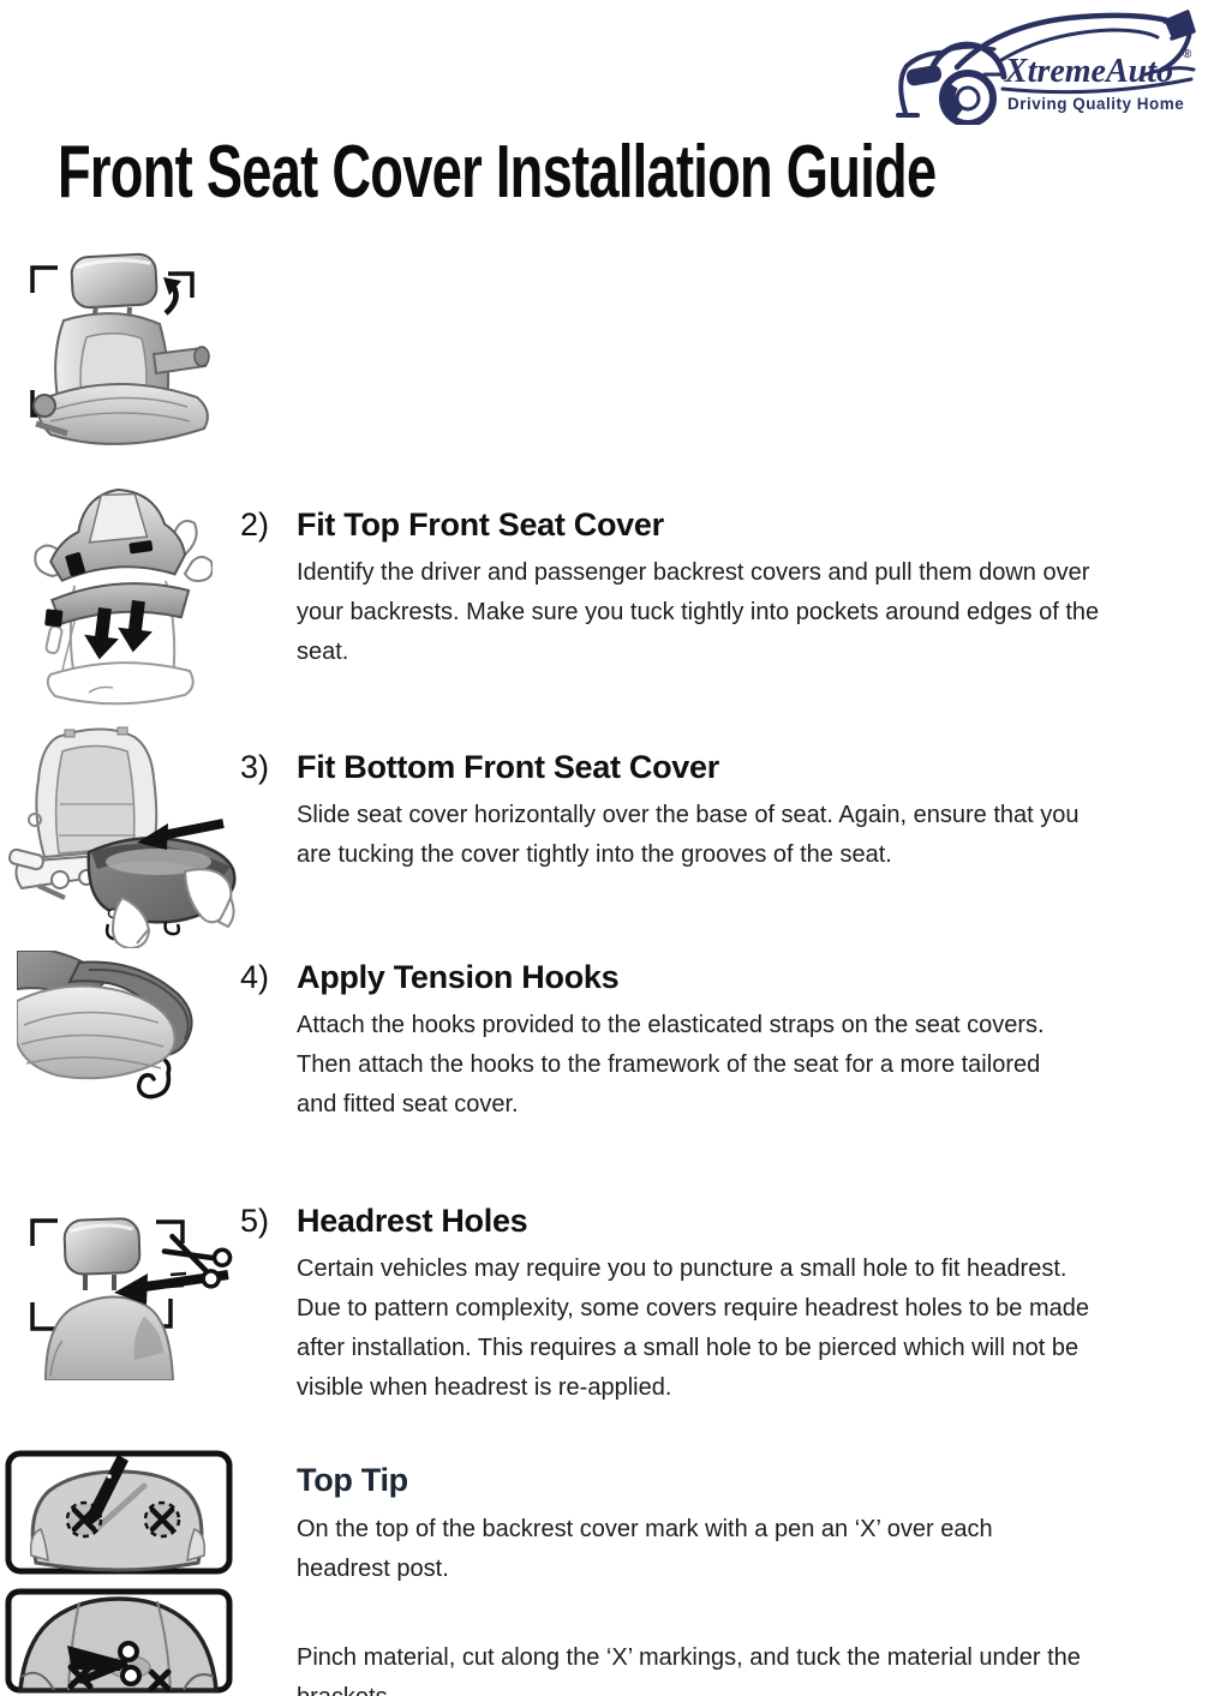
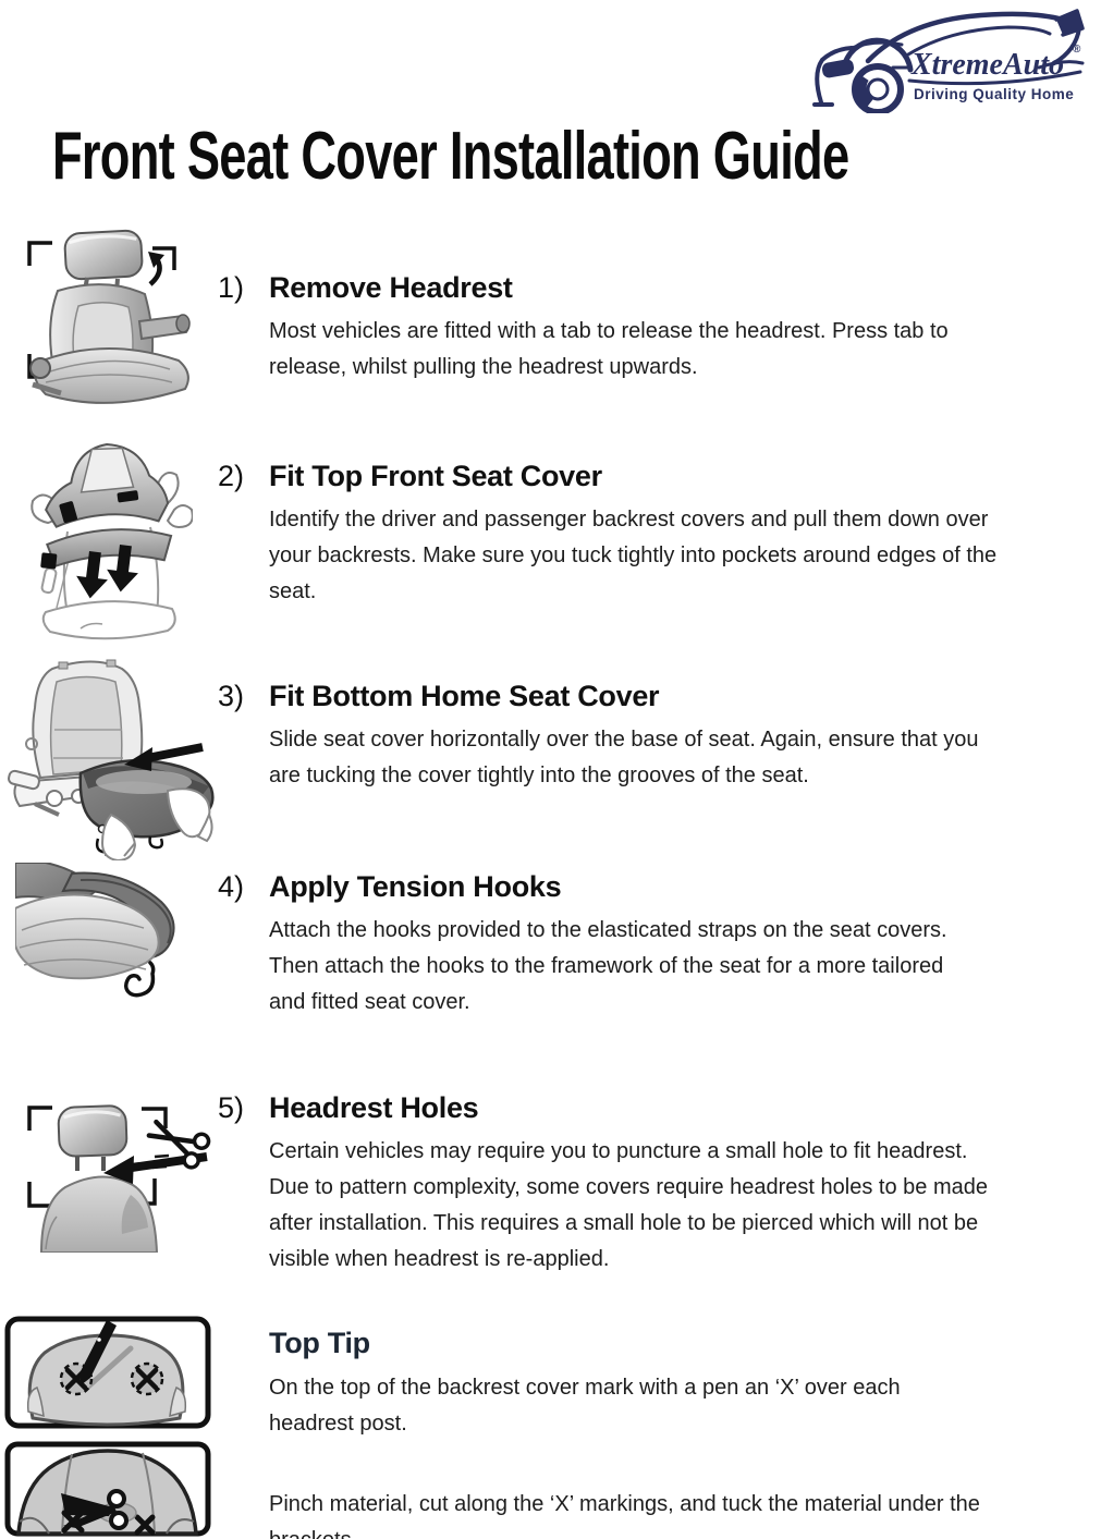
  XtremeAuto
  ®
  Driving Quality Home
  Front Seat Cover Installation Guide
+ 1)
+ Remove Headrest
+ Most vehicles are fitted with a tab to release the headrest. Press tab to release, whilst pulling the headrest upwards.
  2)
  Fit Top Front Seat Cover
  Identify the driver and passenger backrest covers and pull them down over your backrests. Make sure you tuck tightly into pockets around edges of the seat.
  3)
- Fit Bottom Front Seat Cover
+ Fit Bottom Home Seat Cover
  Slide seat cover horizontally over the base of seat. Again, ensure that you are tucking the cover tightly into the grooves of the seat.
  4)
  Apply Tension Hooks
  Attach the hooks provided to the elasticated straps on the seat covers. Then attach the hooks to the framework of the seat for a more tailored and fitted seat cover.
  5)
  Headrest Holes
  Certain vehicles may require you to puncture a small hole to fit headrest. Due to pattern complexity, some covers require headrest holes to be made after installation. This requires a small hole to be pierced which will not be visible when headrest is re-applied.
  Top Tip
  On the top of the backrest cover mark with a pen an ‘X’ over each headrest post.
  Pinch material, cut along the ‘X’ markings, and tuck the material under the
